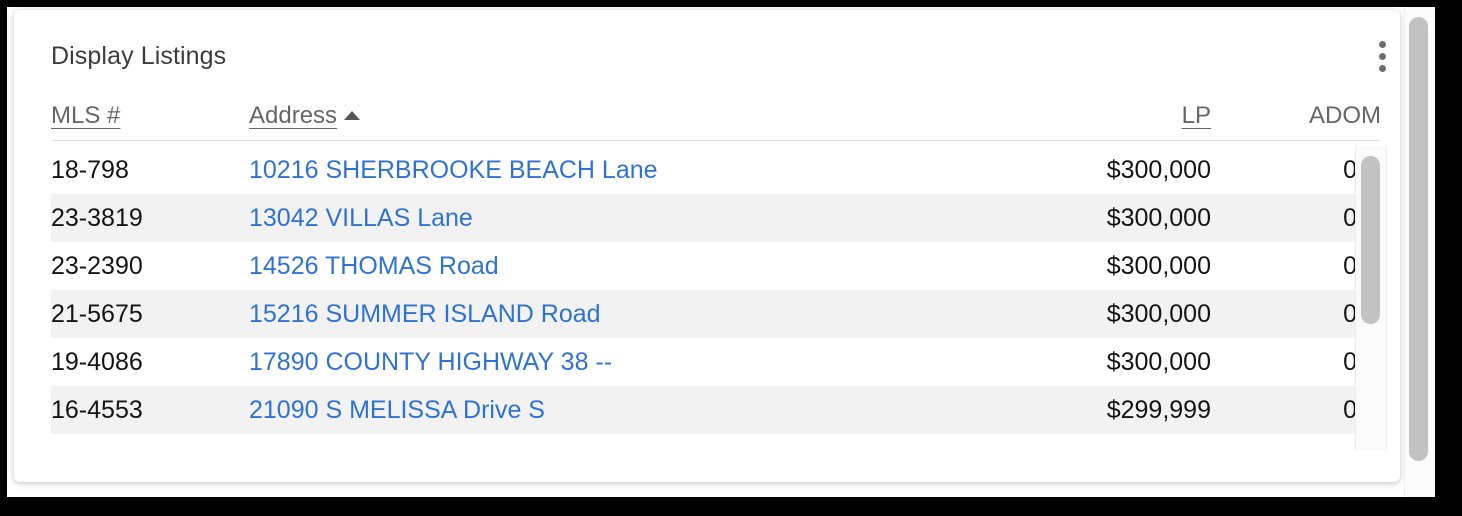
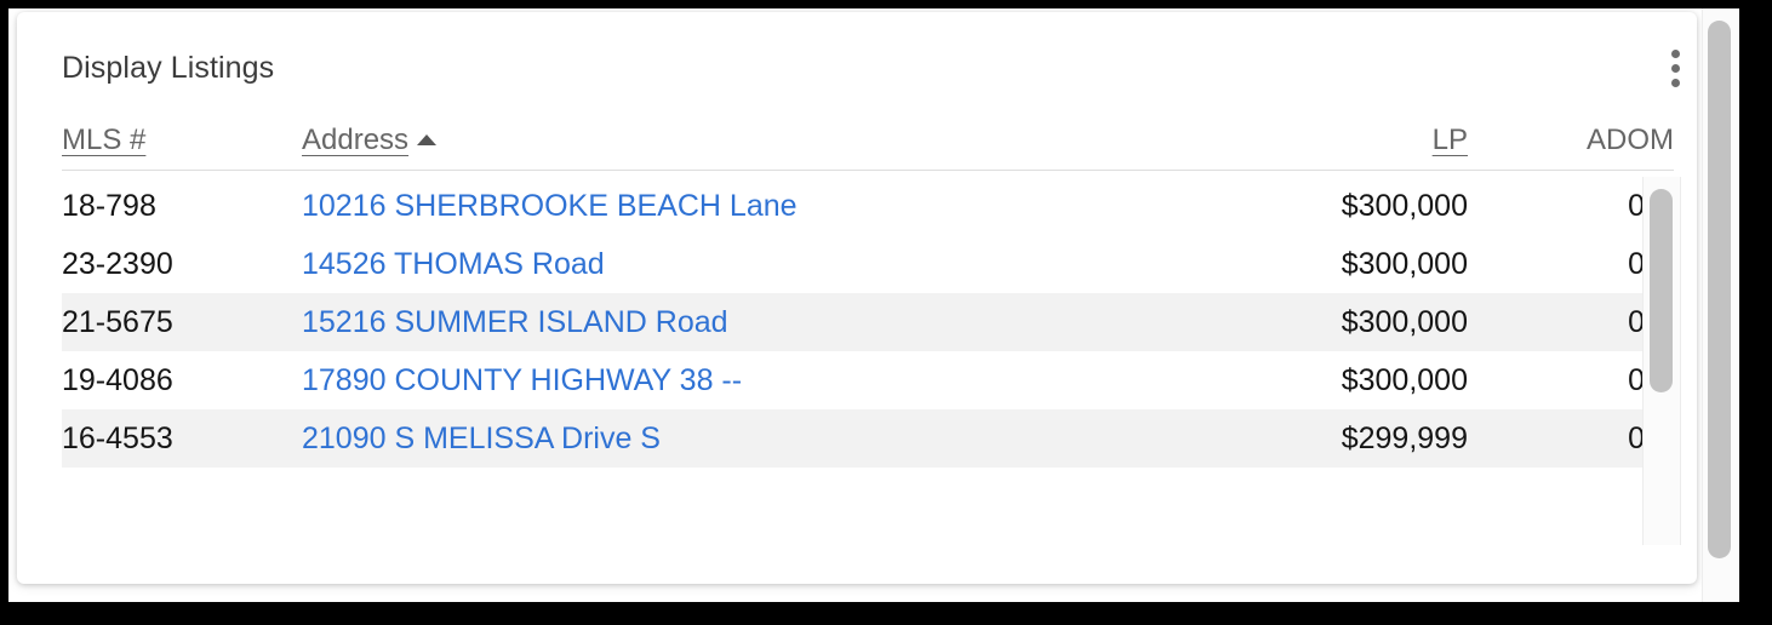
  Display Listings
  MLS #	Address	LP	ADOM
  18-798	10216 SHERBROOKE BEACH Lane	$300,000	0
- 23-3819	13042 VILLAS Lane	$300,000	0
  23-2390	14526 THOMAS Road	$300,000	0
  21-5675	15216 SUMMER ISLAND Road	$300,000	0
  19-4086	17890 COUNTY HIGHWAY 38 --	$300,000	0
  16-4553	21090 S MELISSA Drive S	$299,999	0
